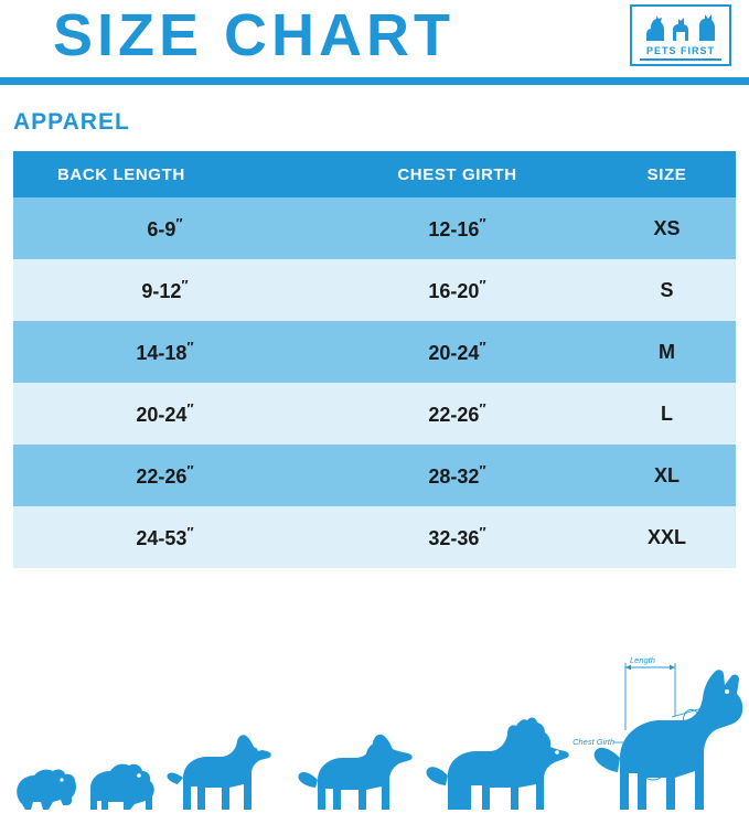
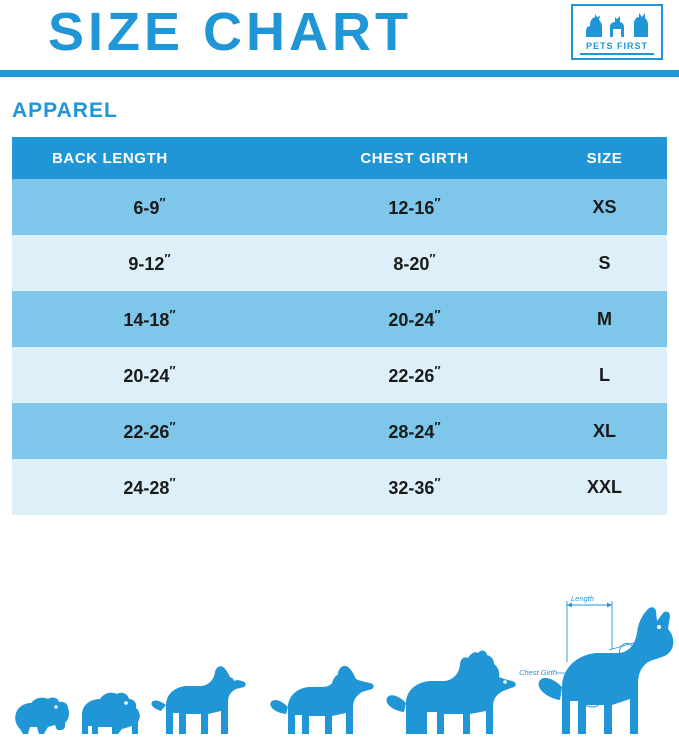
  SIZE CHART
  PETS FIRST
  APPAREL
  BACK LENGTH	CHEST GIRTH	SIZE
  6-9″	12-16″	XS
- 9-12″	16-20″	S
+ 9-12″	8-20″	S
  14-18″	20-24″	M
  20-24″	22-26″	L
- 22-26″	28-32″	XL
+ 22-26″	28-24″	XL
- 24-53″	32-36″	XXL
+ 24-28″	32-36″	XXL
  Length
  Chest Girth
